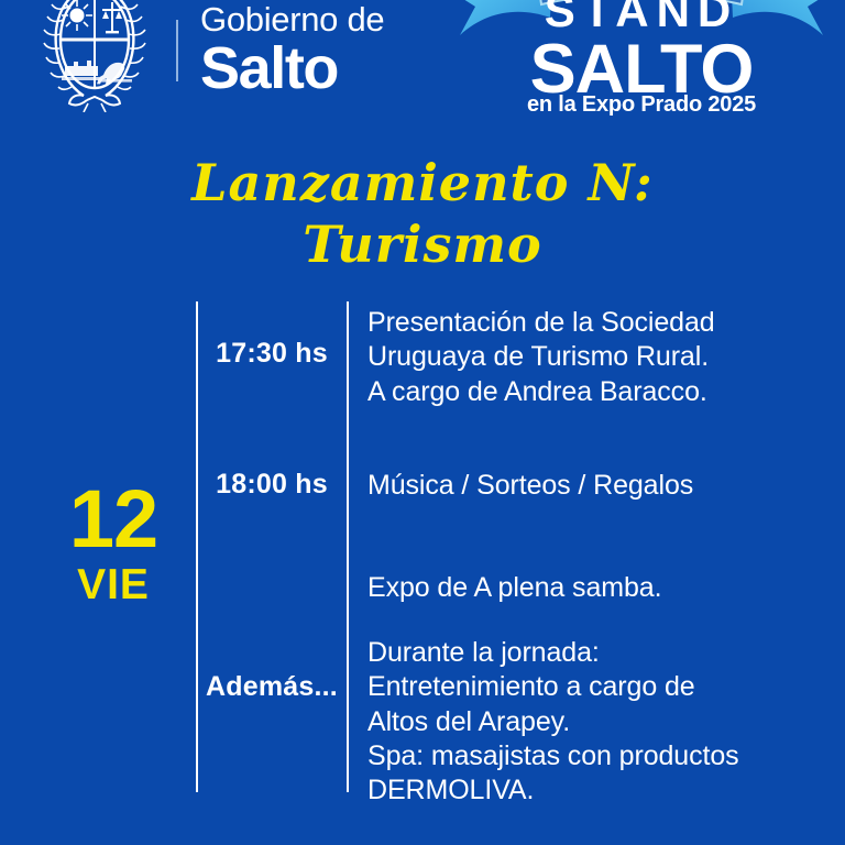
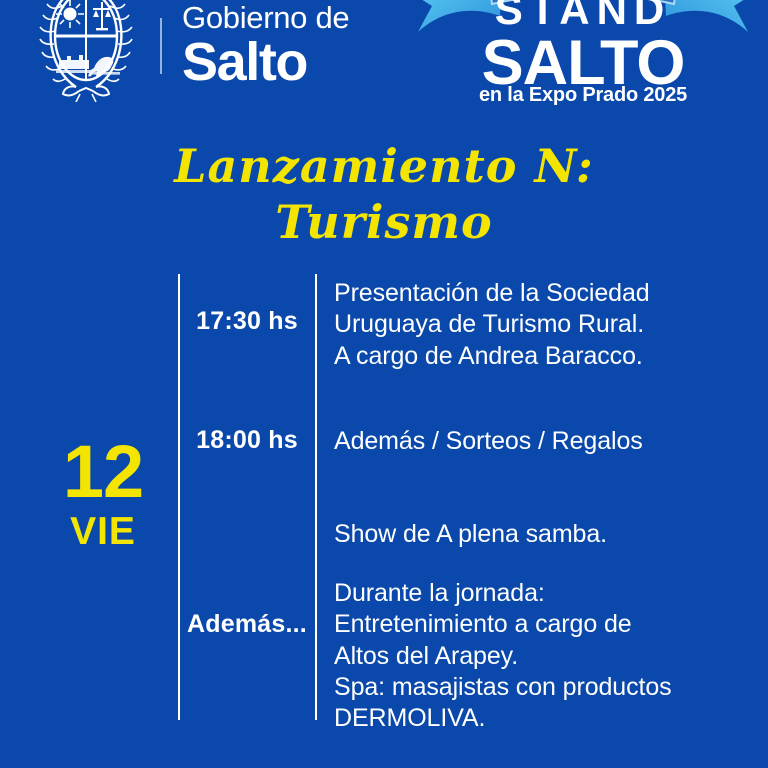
  Gobierno de
  Salto
  STAND
  SALTO
  en la Expo Prado 2025
  Lanzamiento N:
  Turismo
  12
  VIE
  17:30 hs
  Presentación de la Sociedad
  Uruguaya de Turismo Rural.
  A cargo de Andrea Baracco.
  18:00 hs
- Música / Sorteos / Regalos
+ Además / Sorteos / Regalos
- Expo de A plena samba.
+ Show de A plena samba.
  Además...
  Durante la jornada:
  Entretenimiento a cargo de
  Altos del Arapey.
  Spa: masajistas con productos
  DERMOLIVA.
